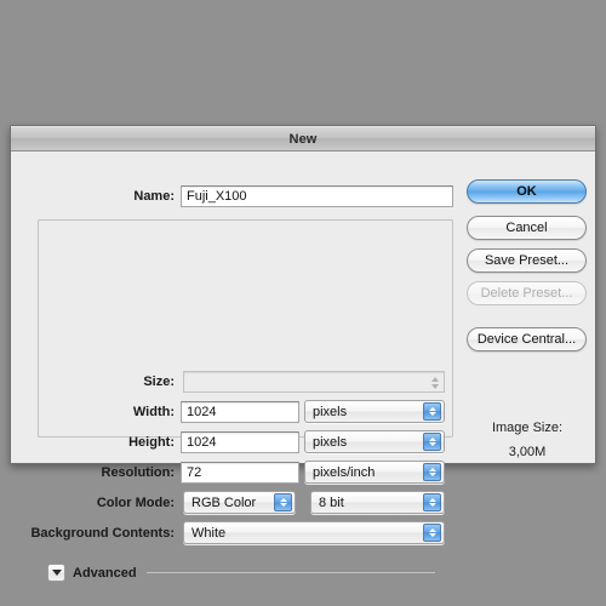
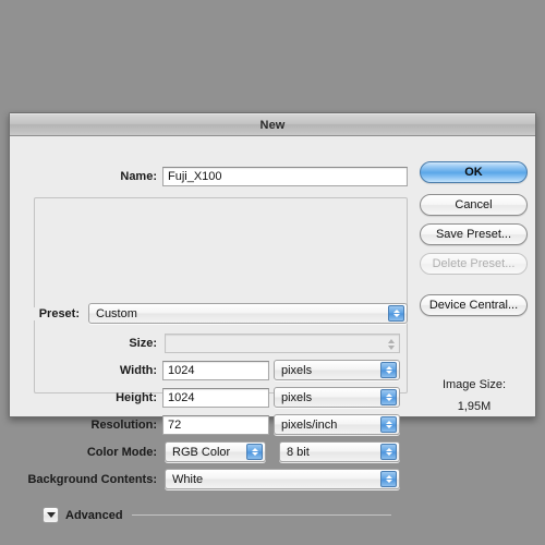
  New
  Name:
  Fuji_X100
+ Preset:
+ Custom
  Size:
  Width:
  1024
  pixels
  Height:
  1024
  pixels
  Resolution:
  72
  pixels/inch
  Color Mode:
  RGB Color
  8 bit
  Background Contents:
  White
  Advanced
  OK
  Cancel
  Save Preset...
  Delete Preset...
  Device Central...
  Image Size:
- 3,00M
+ 1,95M
